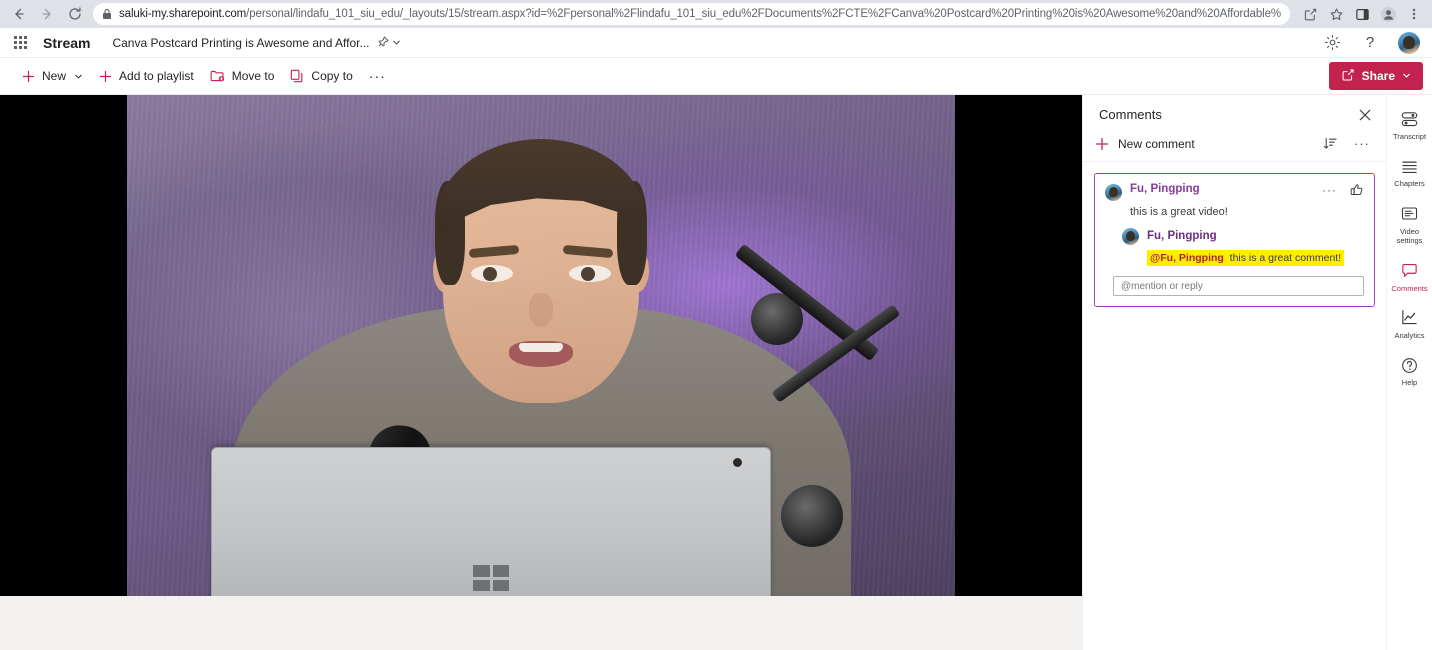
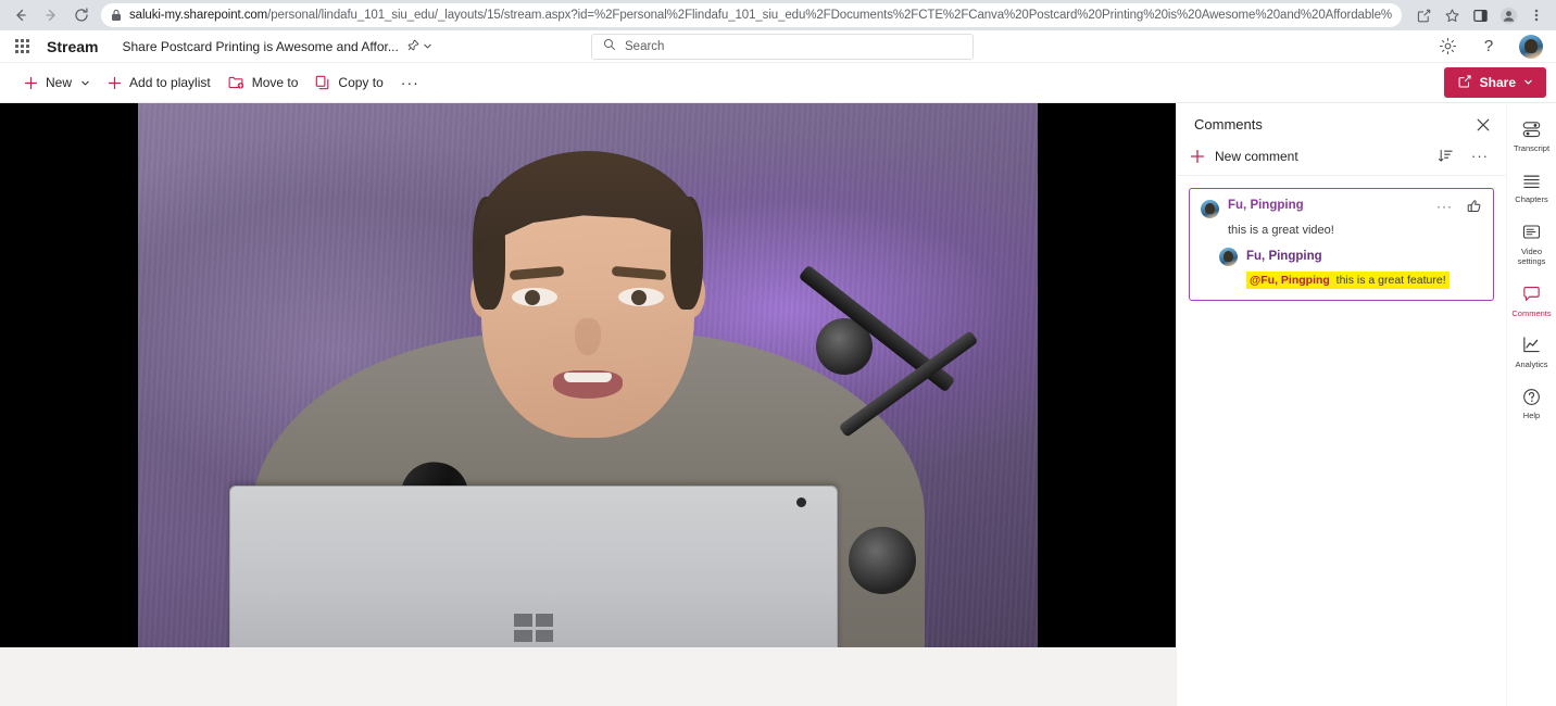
  saluki-my.sharepoint.com/personal/lindafu_101_siu_edu/_layouts/15/stream.aspx?id=%2Fpersonal%2Flindafu_101_siu_edu%2FDocuments%2FCTE%2FCanva%20Postcard%20Printing%20is%20Awesome%20and%20Affordable%
  Stream
- Canva Postcard Printing is Awesome and Affor...
+ Share Postcard Printing is Awesome and Affor...
+ Search
  ?
  New
  Add to playlist
  Move to
  Copy to
  ···
  Share
  Comments
  New comment
  ···
  Fu, Pingping
  ···
  this is a great video!
  Fu, Pingping
- @Fu, Pingping this is a great comment!
+ @Fu, Pingping this is a great feature!
- @mention or reply
  Transcript
  Chapters
  Video settings
  Comments
  Analytics
  Help
